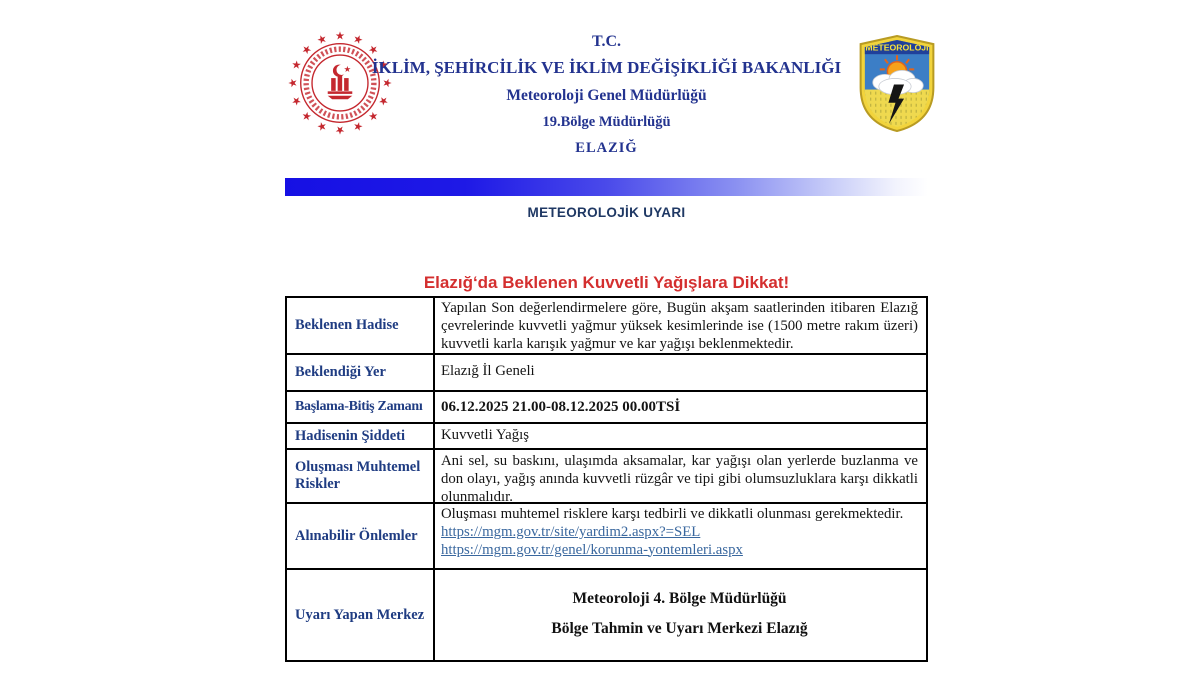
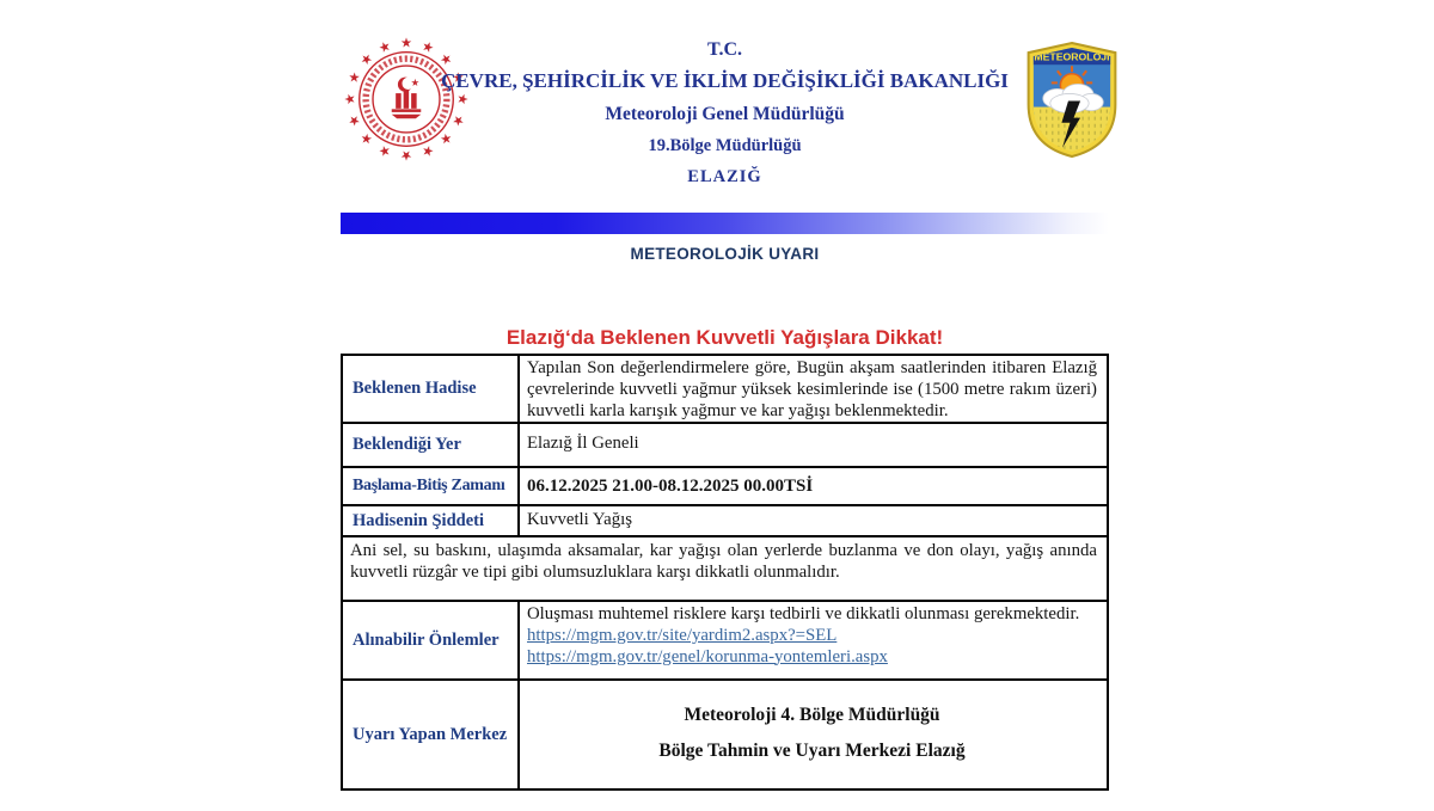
  T.C.
- İKLİM, ŞEHİRCİLİK VE İKLİM DEĞİŞİKLİĞİ BAKANLIĞI
+ ÇEVRE, ŞEHİRCİLİK VE İKLİM DEĞİŞİKLİĞİ BAKANLIĞI
  Meteoroloji Genel Müdürlüğü
  19.Bölge Müdürlüğü
  ELAZIĞ
  METEOROLOJİ
  METEOROLOJİK UYARI
  Elazığ‘da Beklenen Kuvvetli Yağışlara Dikkat!
  Beklenen Hadise
  Yapılan Son değerlendirmelere göre, Bugün akşam saatlerinden itibaren Elazığ çevrelerinde kuvvetli yağmur yüksek kesimlerinde ise (1500 metre rakım üzeri) kuvvetli karla karışık yağmur ve kar yağışı beklenmektedir.
  Beklendiği Yer
  Elazığ İl Geneli
  Başlama-Bitiş Zamanı
  06.12.2025 21.00-08.12.2025 00.00TSİ
  Hadisenin Şiddeti
  Kuvvetli Yağış
- Oluşması Muhtemel Riskler
  Ani sel, su baskını, ulaşımda aksamalar, kar yağışı olan yerlerde buzlanma ve don olayı, yağış anında kuvvetli rüzgâr ve tipi gibi olumsuzluklara karşı dikkatli olunmalıdır.
  Alınabilir Önlemler
  Oluşması muhtemel risklere karşı tedbirli ve dikkatli olunması gerekmektedir.
  https://mgm.gov.tr/site/yardim2.aspx?=SEL
  https://mgm.gov.tr/genel/korunma-yontemleri.aspx
  Uyarı Yapan Merkez
  Meteoroloji 4. Bölge Müdürlüğü
  Bölge Tahmin ve Uyarı Merkezi Elazığ
